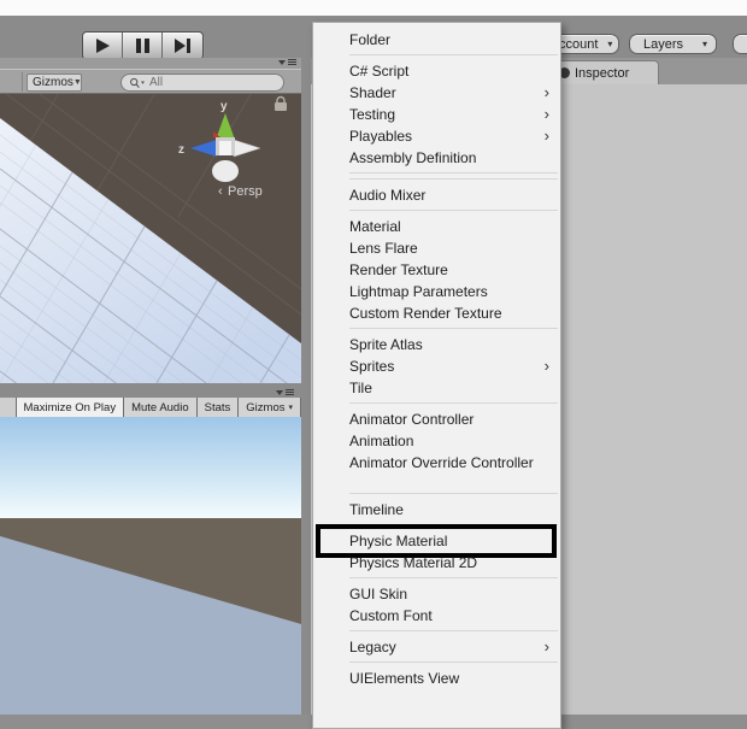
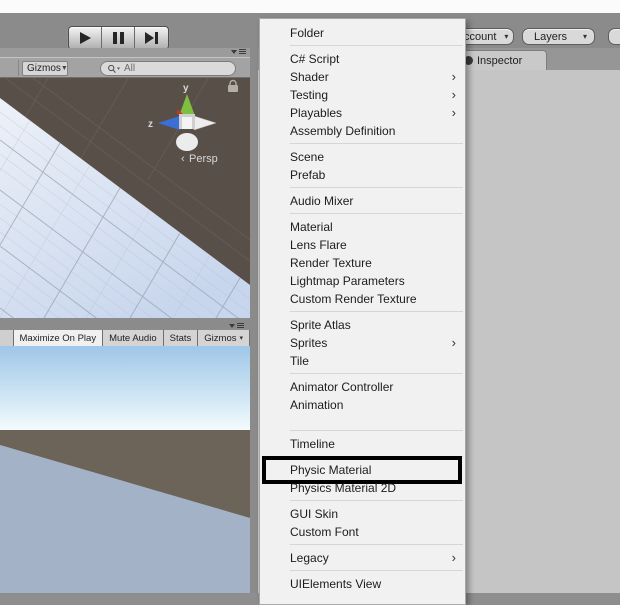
  ccount
  ▾
  Layers
  ▾
  Inspector
  Gizmos
  All
  y
  z
  ‹
  Persp
  Maximize On Play
  Mute Audio
  Stats
  Gizmos
  Folder
  C# Script
  Shader
  ›
  Testing
  ›
  Playables
  ›
  Assembly Definition
+ Scene
+ Prefab
  Audio Mixer
  Material
  Lens Flare
  Render Texture
  Lightmap Parameters
  Custom Render Texture
  Sprite Atlas
  Sprites
  ›
  Tile
  Animator Controller
  Animation
- Animator Override Controller
  Timeline
  Physic Material
  Physics Material 2D
  GUI Skin
  Custom Font
  Legacy
  ›
  UIElements View
